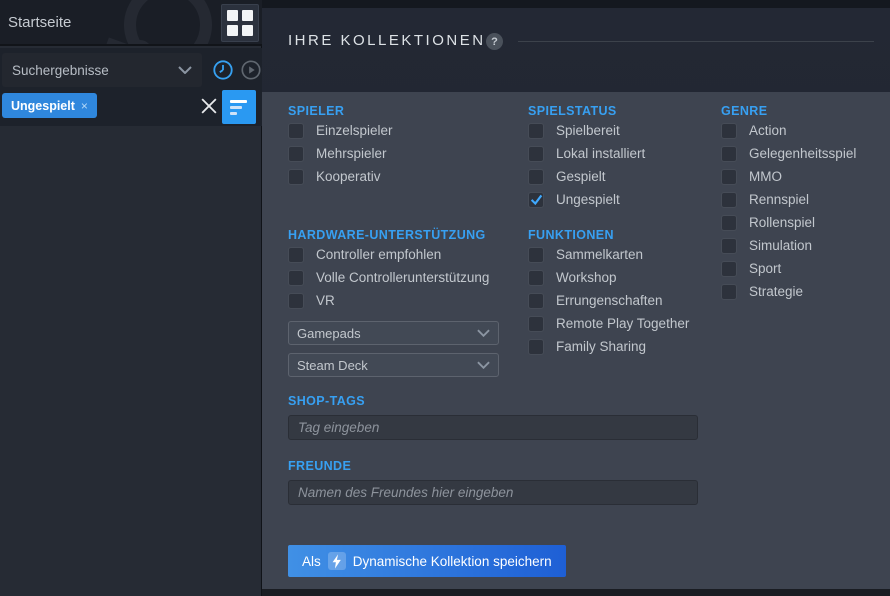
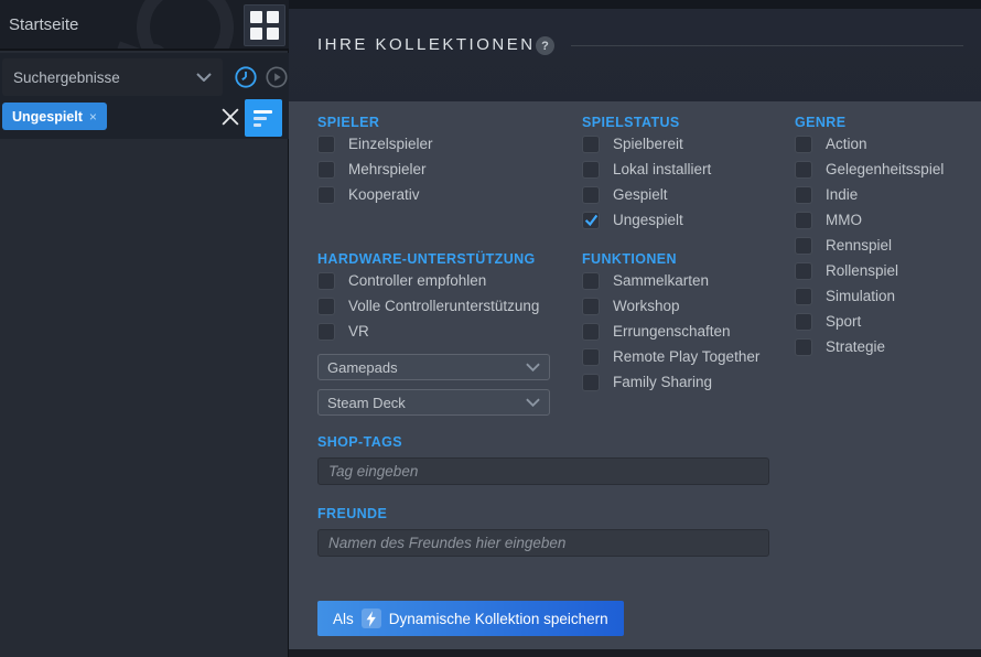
  Startseite
  Suchergebnisse
  Ungespielt
  ×
  IHRE KOLLEKTIONEN
  ?
  SPIELER
  Einzelspieler
  Mehrspieler
  Kooperativ
  HARDWARE-UNTERSTÜTZUNG
  Controller empfohlen
  Volle Controllerunterstützung
  VR
  Gamepads
  Steam Deck
  SHOP-TAGS
  Tag eingeben
  FREUNDE
  Namen des Freundes hier eingeben
  Als
  Dynamische Kollektion speichern
  SPIELSTATUS
  Spielbereit
  Lokal installiert
  Gespielt
  Ungespielt
  FUNKTIONEN
  Sammelkarten
  Workshop
  Errungenschaften
  Remote Play Together
  Family Sharing
  GENRE
  Action
  Gelegenheitsspiel
+ Indie
  MMO
  Rennspiel
  Rollenspiel
  Simulation
  Sport
  Strategie
